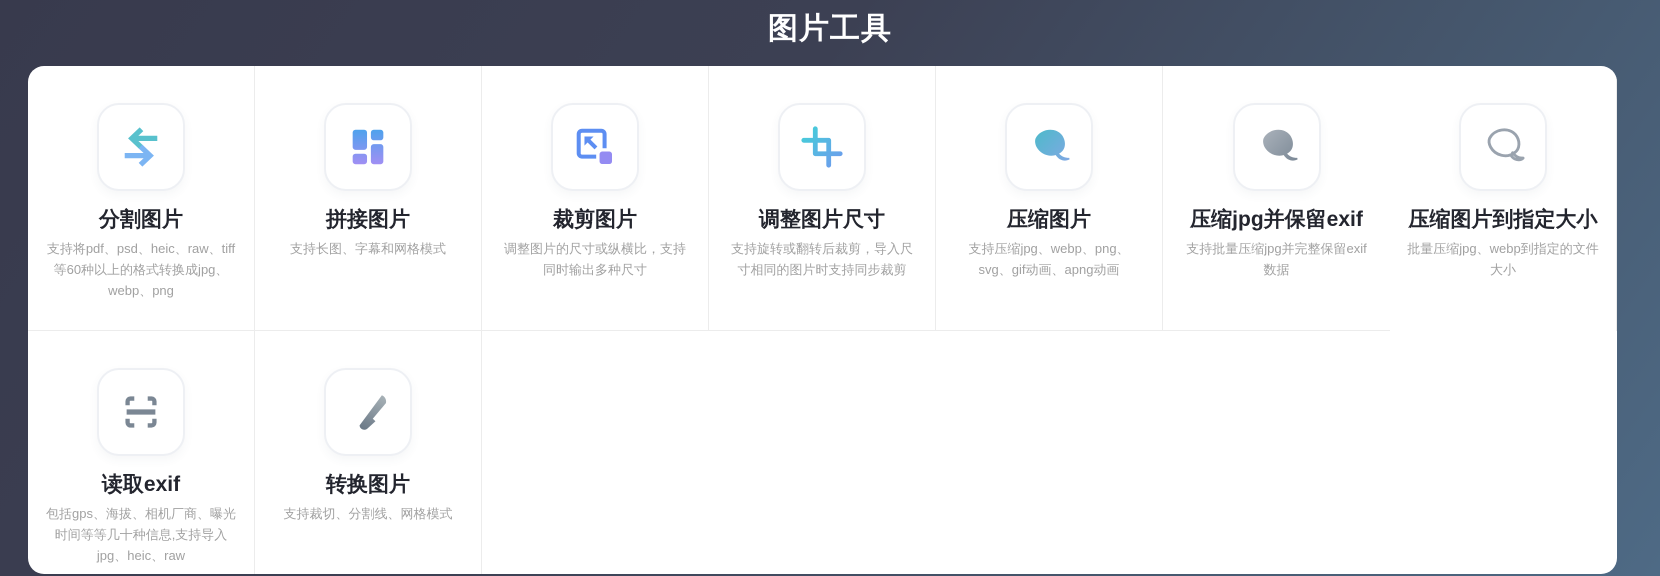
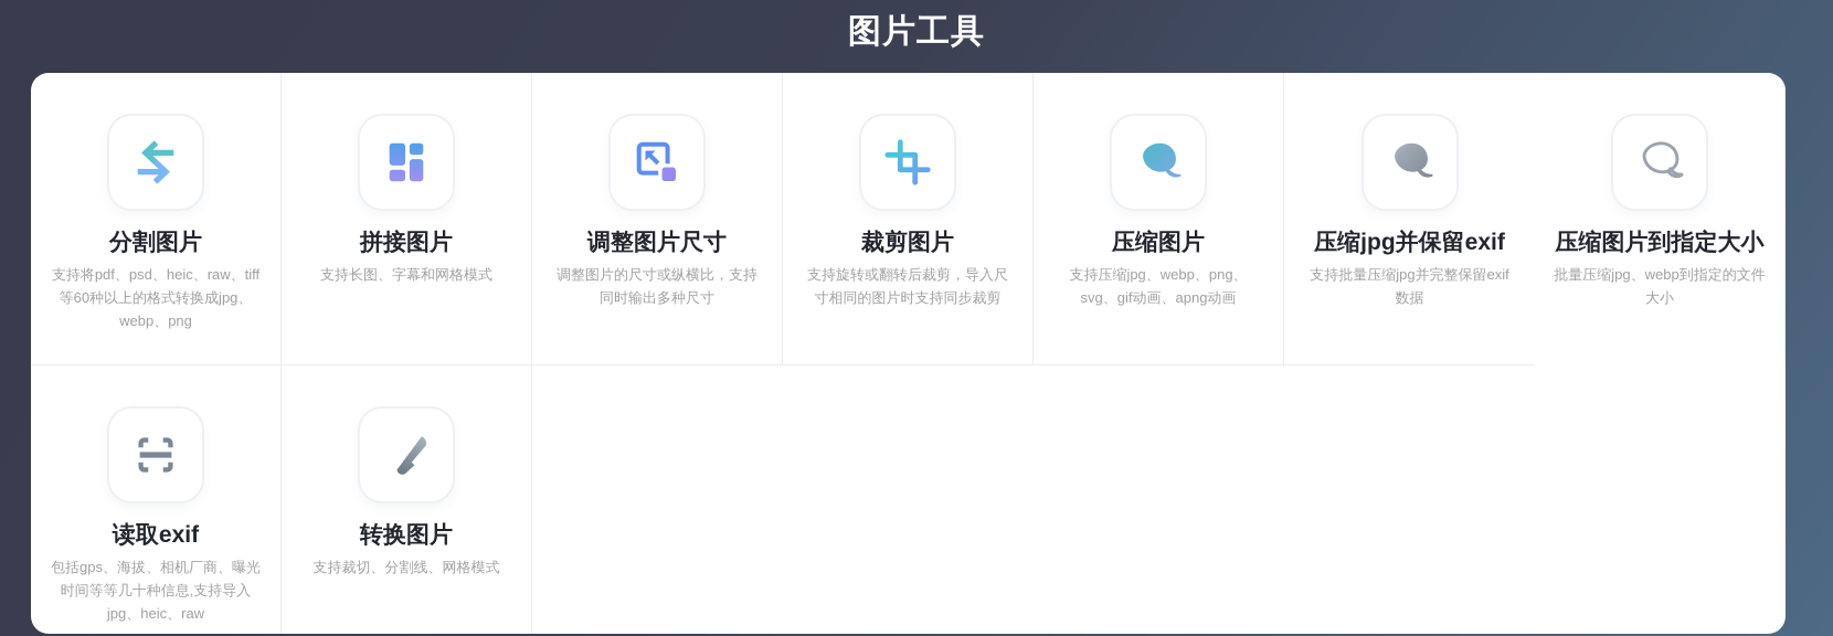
  图片工具
  分割图片
  支持将pdf、psd、heic、raw、tiff等60种以上的格式转换成jpg、webp、png
  拼接图片
  支持长图、字幕和网格模式
- 裁剪图片
+ 调整图片尺寸
  调整图片的尺寸或纵横比，支持同时输出多种尺寸
- 调整图片尺寸
+ 裁剪图片
  支持旋转或翻转后裁剪，导入尺寸相同的图片时支持同步裁剪
  压缩图片
  支持压缩jpg、webp、png、svg、gif动画、apng动画
  压缩jpg并保留exif
  支持批量压缩jpg并完整保留exif数据
  压缩图片到指定大小
  批量压缩jpg、webp到指定的文件大小
  读取exif
  包括gps、海拔、相机厂商、曝光时间等等几十种信息,支持导入jpg、heic、raw
  转换图片
  支持裁切、分割线、网格模式
